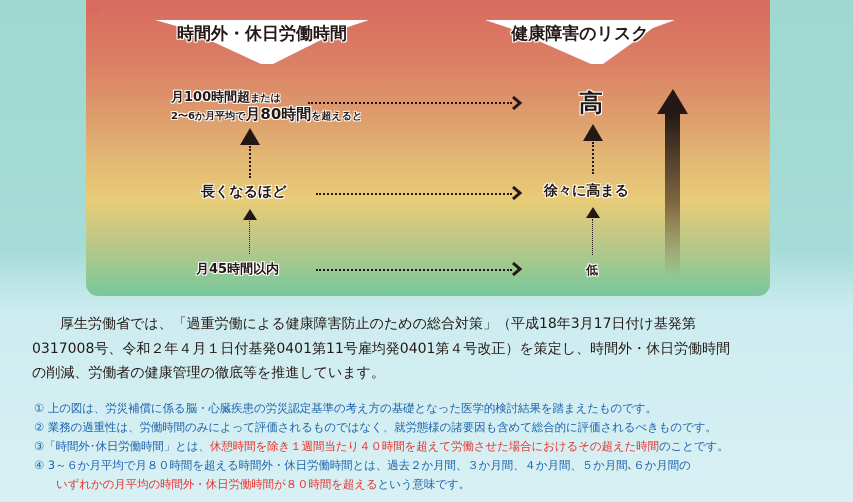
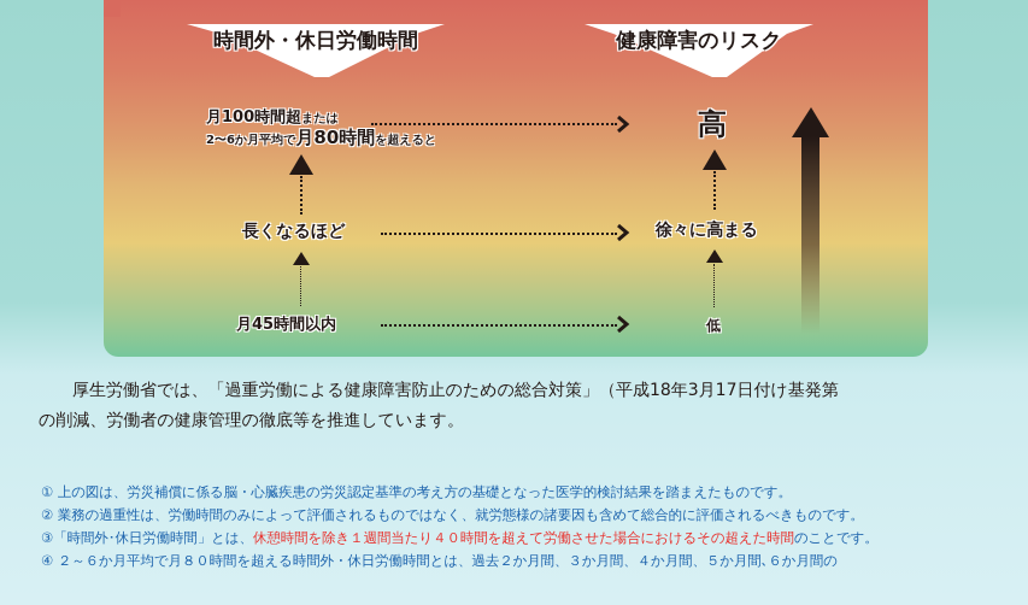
  時間外・休日労働時間
  健康障害のリスク
  月100時間超または
  2〜6か月平均で月80時間を超えると
  高
  長くなるほど
  徐々に高まる
  月45時間以内
  低
  厚生労働省では、「過重労働による健康障害防止のための総合対策」（平成18年3月17日付け基発第
- 0317008号、令和２年４月１日付基発0401第11号雇均発0401第４号改正）を策定し、時間外・休日労働時間
  の削減、労働者の健康管理の徹底等を推進しています。
  ① 上の図は、労災補償に係る脳・心臓疾患の労災認定基準の考え方の基礎となった医学的検討結果を踏まえたものです。
  ② 業務の過重性は、労働時間のみによって評価されるものではなく、就労態様の諸要因も含めて総合的に評価されるべきものです。
  ③「時間外･休日労働時間」とは、休憩時間を除き１週間当たり４０時間を超えて労働させた場合におけるその超えた時間のことです。
- ④ 3～６か月平均で月８０時間を超える時間外・休日労働時間とは、過去２か月間、３か月間、４か月間、５か月間､６か月間の
+ ④ ２～６か月平均で月８０時間を超える時間外・休日労働時間とは、過去２か月間、３か月間、４か月間、５か月間､６か月間の
- いずれかの月平均の時間外・休日労働時間が８０時間を超えるという意味です。
